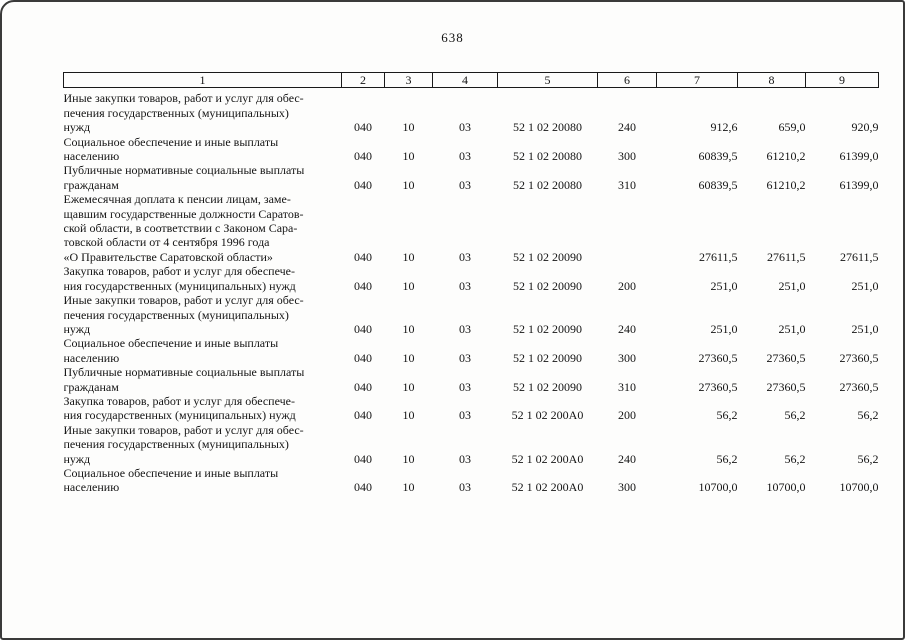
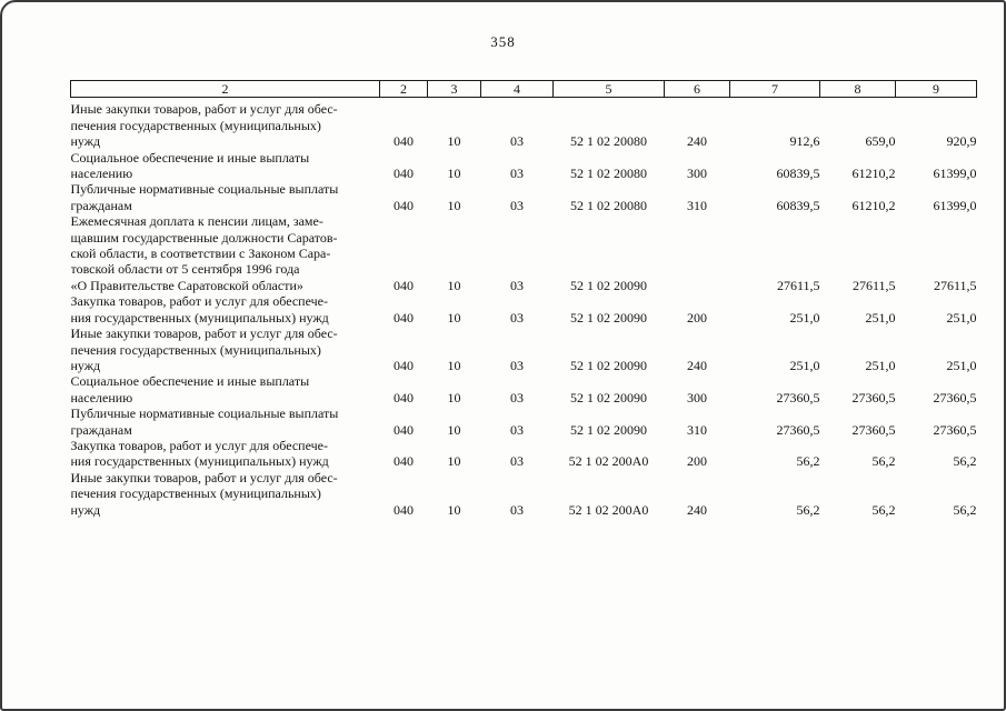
- 638
+ 358
- 1	2	3	4	5	6	7	8	9
+ 2	2	3	4	5	6	7	8	9
  Иные закупки товаров, работ и услуг для обес- печения государственных (муниципальных) нужд	040	10	03	52 1 02 20080	240	912,6	659,0	920,9
  Социальное обеспечение и иные выплаты населению	040	10	03	52 1 02 20080	300	60839,5	61210,2	61399,0
  Публичные нормативные социальные выплаты гражданам	040	10	03	52 1 02 20080	310	60839,5	61210,2	61399,0
- Ежемесячная доплата к пенсии лицам, заме- щавшим государственные должности Саратов- ской области, в соответствии с Законом Сара- товской области от 4 сентября 1996 года «О Правительстве Саратовской области»	040	10	03	52 1 02 20090		27611,5	27611,5	27611,5
+ Ежемесячная доплата к пенсии лицам, заме- щавшим государственные должности Саратов- ской области, в соответствии с Законом Сара- товской области от 5 сентября 1996 года «О Правительстве Саратовской области»	040	10	03	52 1 02 20090		27611,5	27611,5	27611,5
  Закупка товаров, работ и услуг для обеспече- ния государственных (муниципальных) нужд	040	10	03	52 1 02 20090	200	251,0	251,0	251,0
  Иные закупки товаров, работ и услуг для обес- печения государственных (муниципальных) нужд	040	10	03	52 1 02 20090	240	251,0	251,0	251,0
  Социальное обеспечение и иные выплаты населению	040	10	03	52 1 02 20090	300	27360,5	27360,5	27360,5
  Публичные нормативные социальные выплаты гражданам	040	10	03	52 1 02 20090	310	27360,5	27360,5	27360,5
  Закупка товаров, работ и услуг для обеспече- ния государственных (муниципальных) нужд	040	10	03	52 1 02 200A0	200	56,2	56,2	56,2
  Иные закупки товаров, работ и услуг для обес- печения государственных (муниципальных) нужд	040	10	03	52 1 02 200A0	240	56,2	56,2	56,2
- Социальное обеспечение и иные выплаты населению	040	10	03	52 1 02 200A0	300	10700,0	10700,0	10700,0
